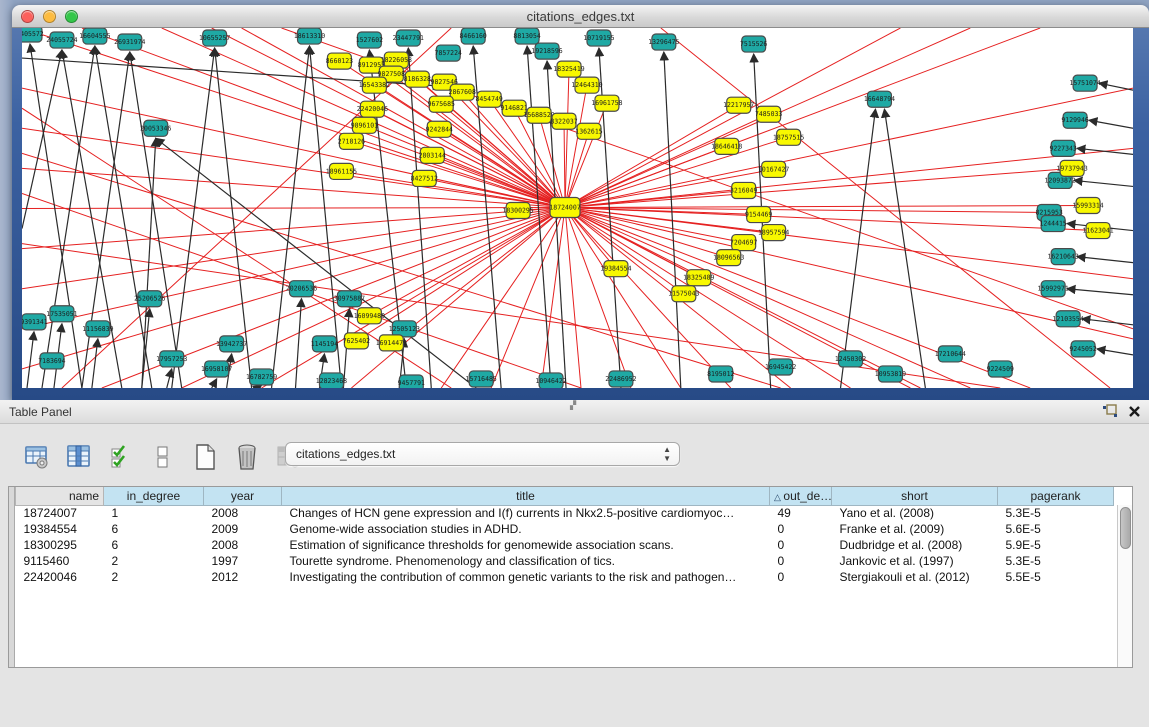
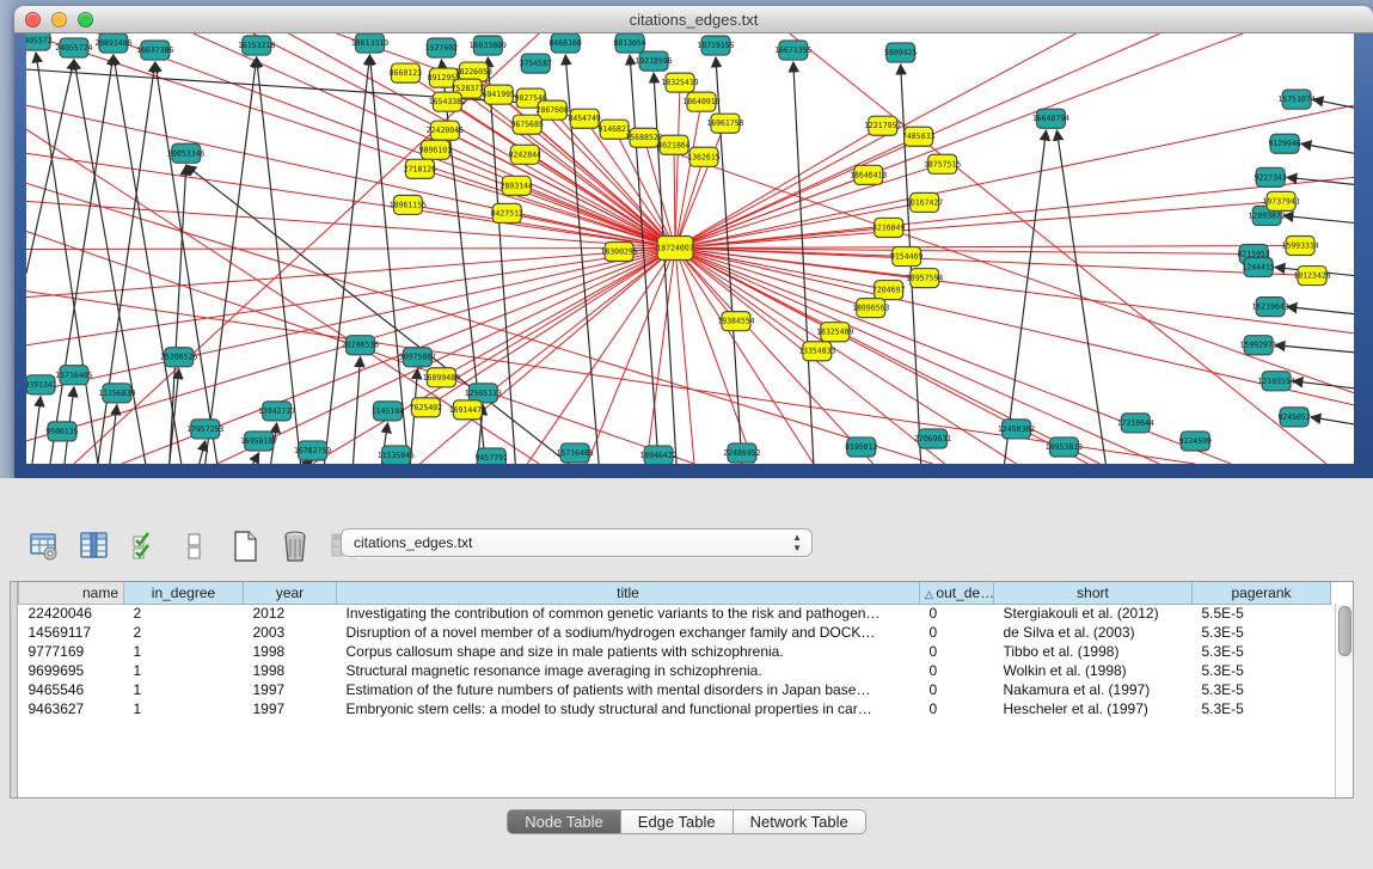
  citations_edges.txt
  405572
  24055724
- 16604555
+ 20891406
- 26931974
+ 16037386
- 10655257
+ 16153218
  18613310
  1527602
- 23447791
+ 16033809
- 7857224
+ 3754587
  8466160
  8813054
  19218596
  10719155
- 13296475
+ 16671355
- 7515526
+ 5909425
  20053346
  16648794
  8215953
  15751074
  9129946
  9227343
  12093872
  1244415
  16210643
  15992971
  12103554
  9245052
  9391341
- 17535051
+ 15716405
  11156839
  25206526
  13942737
  20206536
  1145194
  30975887
  12505123
- 7183694
+ 9500135
  17957253
  16958107
  16782759
- 12823468
+ 11535045
  9457791
  15716485
  10946422
  22486952
  8195012
- 16945422
+ 27069631
  12450302
  10953819
  17210644
  9224509
- 9827508
+ 7528373
  16543382
- 8186328
+ 6941995
  9827546
  2867608
  9675685
  8454749
  9146821
  1568852
- 8322037
+ 4621864
  1362615
  16961758
- 12464310
+ 18640910
  18325419
  22420046
  9896101
  2718126
  18961155
  2803144
  8427512
  9242844
  12217957
  7485033
  18757515
  10167427
  18646418
  3216049
  9154469
  18957594
  7204697
  18096563
  18325489
- 11575043
+ 13354833
  16099489
  7625402
  16914479
  18300295
  19384554
  19737943
  15993314
- 11623041
+ 10123428
  18724007
- ▞
- Table Panel
  citations_edges.txt
  ▲
  ▼
  name	in_degree	year	title	△ out_de…	short	pagerank
- 18724007	1	2008	Changes of HCN gene expression and I(f) currents in Nkx2.5-positive cardiomyoc…	49	Yano et al. (2008)	5.3E-5
- 19384554	6	2009	Genome-wide association studies in ADHD.	0	Franke et al. (2009)	5.6E-5
- 18300295	6	2008	Estimation of significance thresholds for genomewide association scans.	0	Dudbridge et al. (2008)	5.9E-5
- 9115460	2	1997	Tourette syndrome. Phenomenology and classification of tics.	0	Jankovic et al. (1997)	5.3E-5
  22420046	2	2012	Investigating the contribution of common genetic variants to the risk and pathogen…	0	Stergiakouli et al. (2012)	5.5E-5
+ 14569117	2	2003	Disruption of a novel member of a sodium/hydrogen exchanger family and DOCK…	0	de Silva et al. (2003)	5.3E-5
+ 9777169	1	1998	Corpus callosum shape and size in male patients with schizophrenia.	0	Tibbo et al. (1998)	5.3E-5
+ 9699695	1	1998	Structural magnetic resonance image averaging in schizophrenia.	0	Wolkin et al. (1998)	5.3E-5
+ 9465546	1	1997	Estimation of the future numbers of patients with mental disorders in Japan base…	0	Nakamura et al. (1997)	5.3E-5
+ 9463627	1	1997	Embryonic stem cells: a model to study structural and functional properties in car…	0	Hescheler et al. (1997)	5.3E-5
+ Node Table
+ Edge Table
+ Network Table
